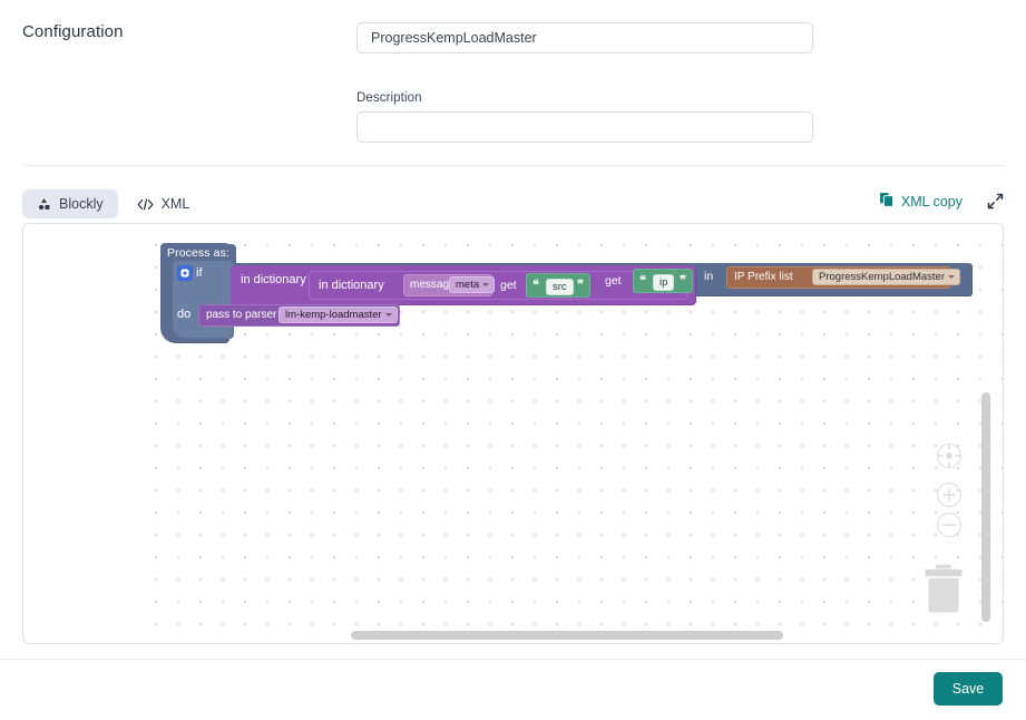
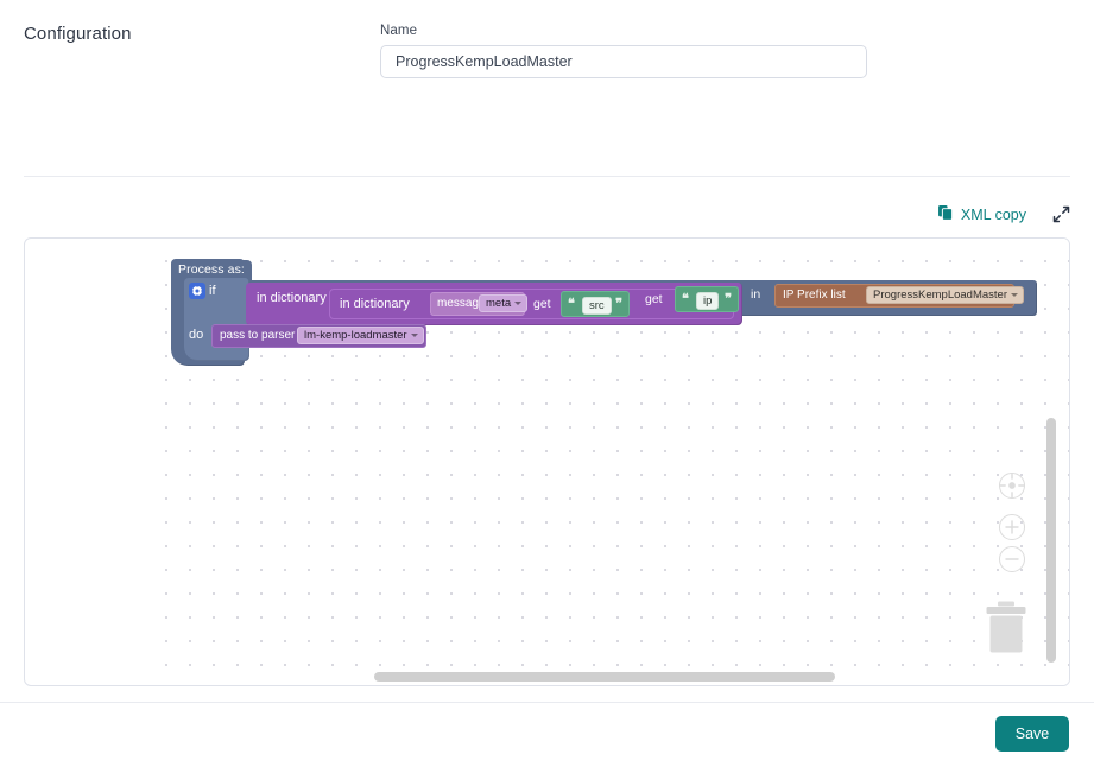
  Configuration
+ Name
  ProgressKempLoadMaster
- Description
- Blockly
- XML
  XML copy
  Process as:
  if
  do
  in dictionary
  in dictionary
  messag
  meta
  get
  ❝
  src
  ❞
  get
  ❝
  ip
  ❞
  in
  IP Prefix list
  ProgressKempLoadMaster
  pass to parser
  lm-kemp-loadmaster
  Save
